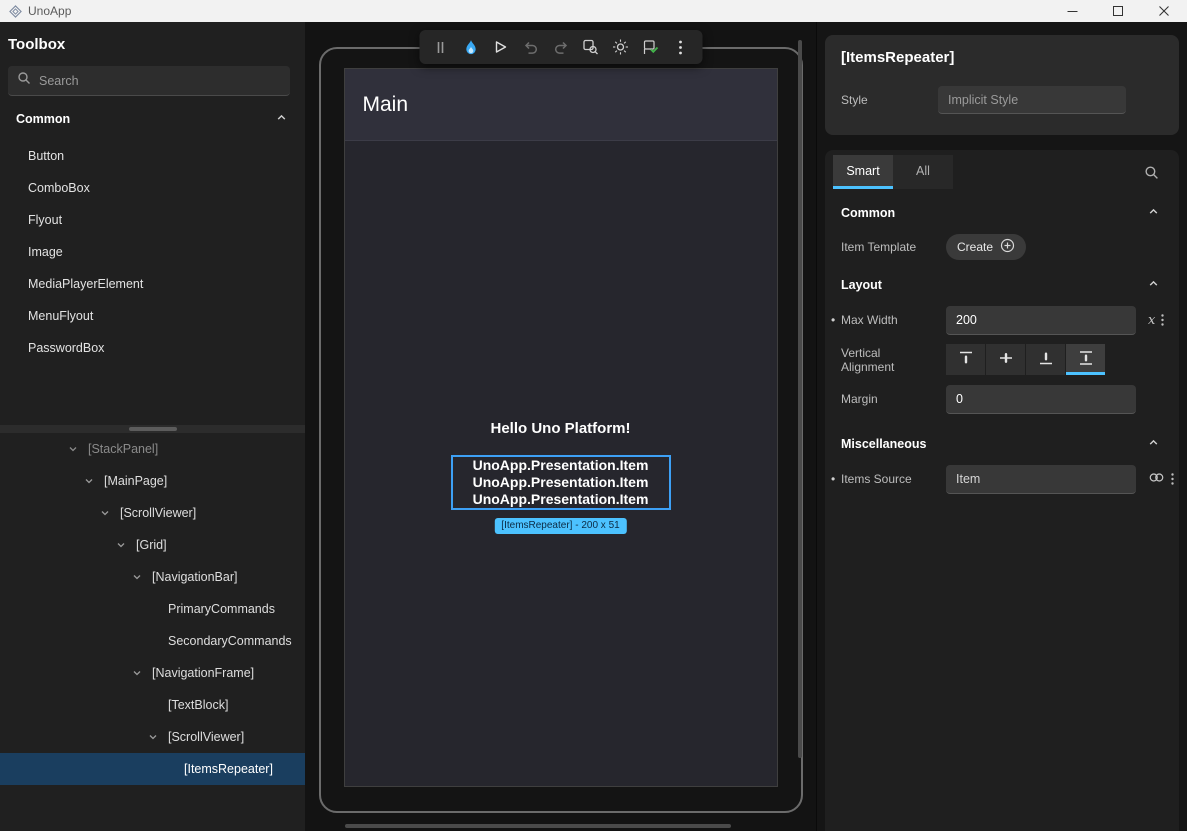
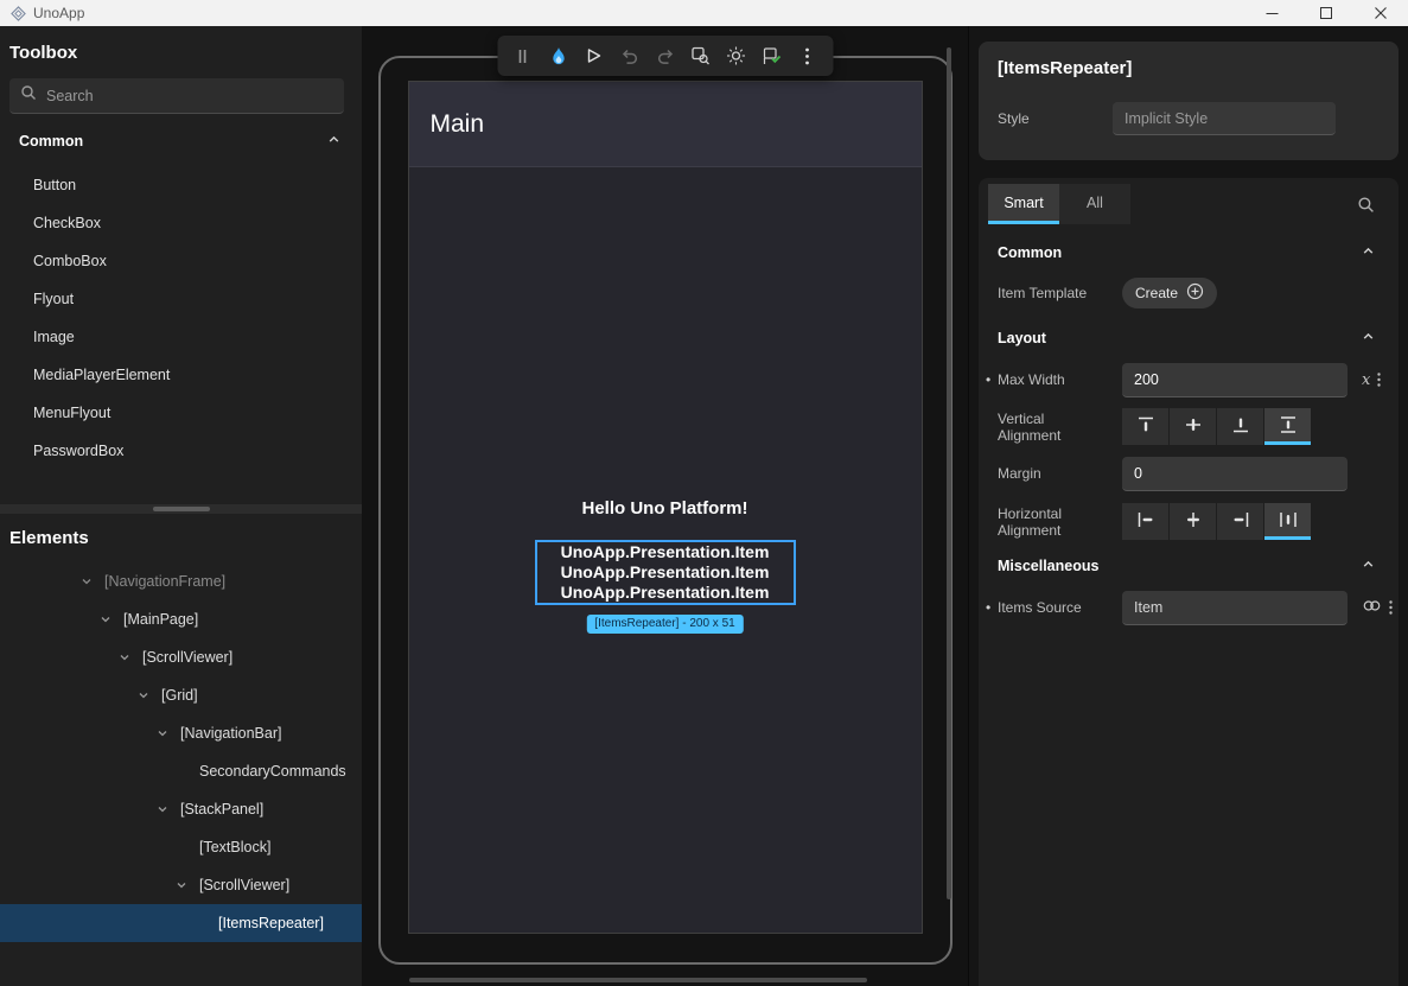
  UnoApp
  Toolbox
  Search
  Common
  Button
+ CheckBox
  ComboBox
  Flyout
  Image
  MediaPlayerElement
  MenuFlyout
  PasswordBox
+ Elements
- [StackPanel]
+ [NavigationFrame]
  [MainPage]
  [ScrollViewer]
  [Grid]
  [NavigationBar]
- PrimaryCommands
  SecondaryCommands
- [NavigationFrame]
+ [StackPanel]
  [TextBlock]
  [ScrollViewer]
  [ItemsRepeater]
  Main
  Hello Uno Platform!
  UnoApp.Presentation.Item
  UnoApp.Presentation.Item
  UnoApp.Presentation.Item
  [ItemsRepeater] - 200 x 51
  [ItemsRepeater]
  Style
  Implicit Style
  Smart
  All
  Common
  Item Template
  Create
  Layout
  •
  Max Width
  200
  x
  Vertical Alignment
  Margin
  0
+ Horizontal Alignment
  Miscellaneous
  •
  Items Source
  Item
